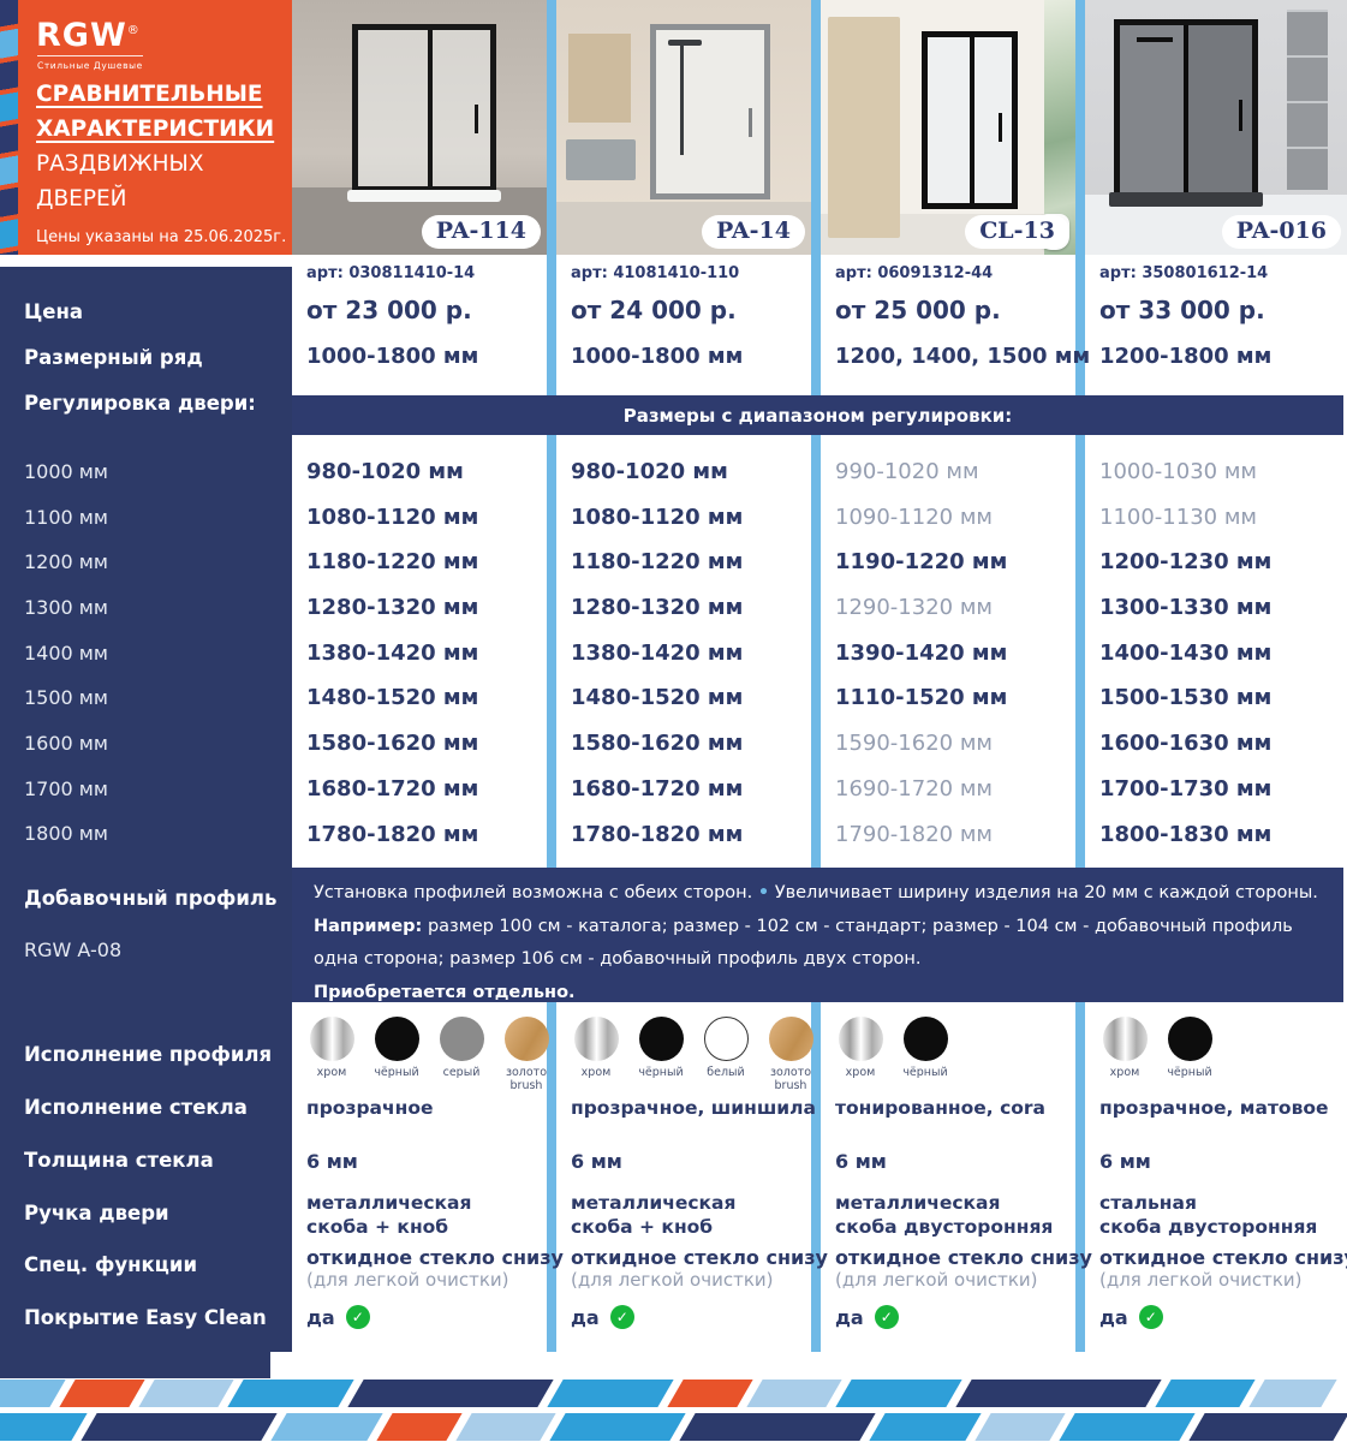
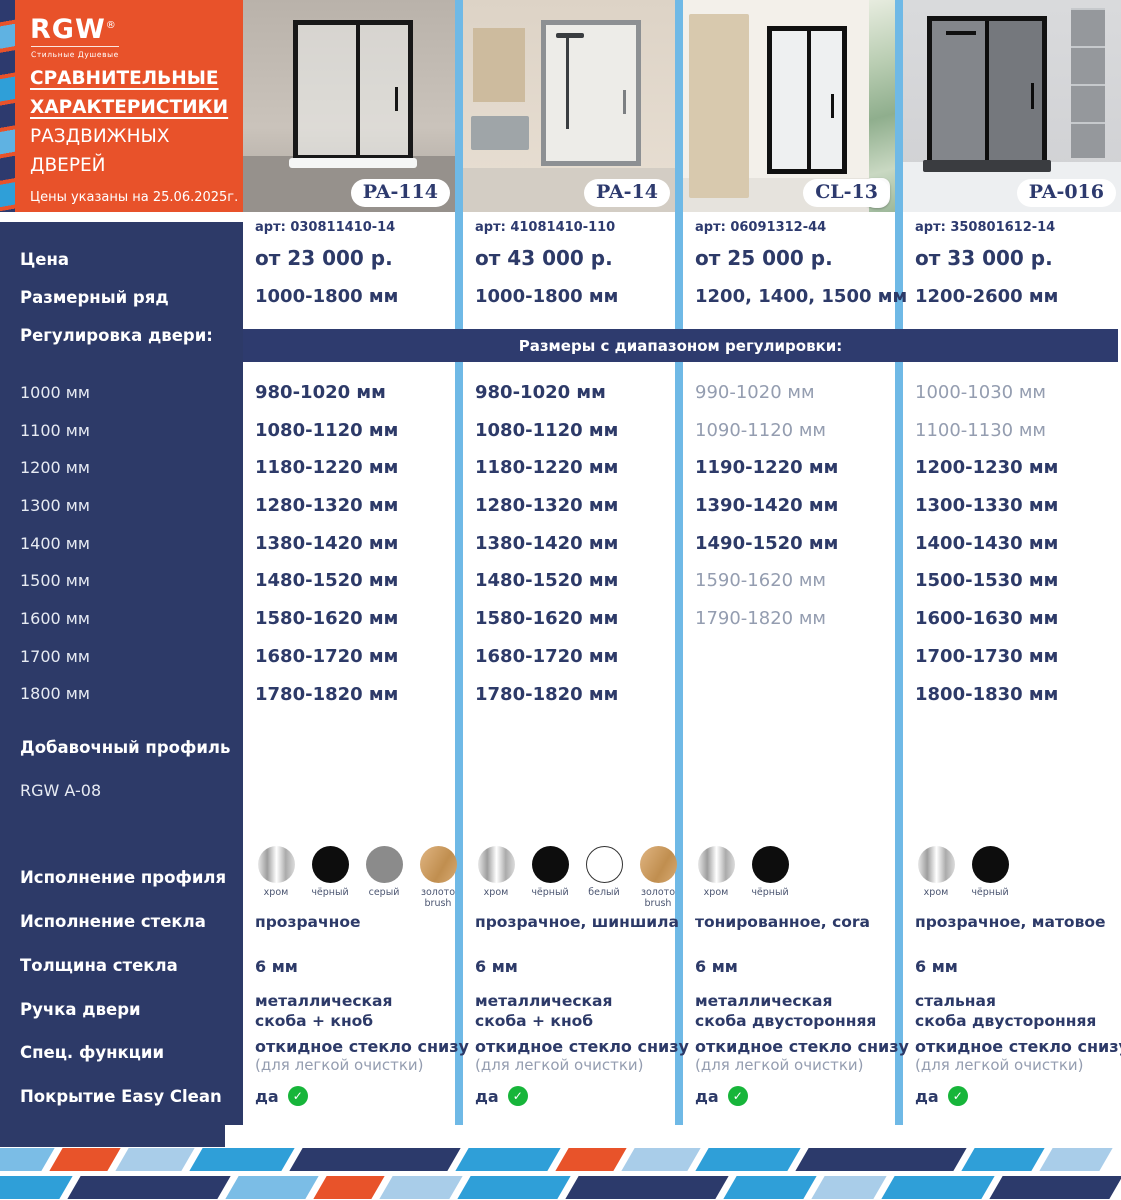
  RGW®
  Стильные Душевые
  СРАВНИТЕЛЬНЫЕ
  ХАРАКТЕРИСТИКИ
  РАЗДВИЖНЫХ
  ДВЕРЕЙ
  Цены указаны на 25.06.2025г.
  Цена
  Размерный ряд
  Регулировка двери:
  1000 мм
  1100 мм
  1200 мм
  1300 мм
  1400 мм
  1500 мм
  1600 мм
  1700 мм
  1800 мм
  Добавочный профиль
  RGW A-08
  Исполнение профиля
  Исполнение стекла
  Толщина стекла
  Ручка двери
  Спец. функции
  Покрытие Easy Clean
  PA-114
  арт: 030811410-14
  от 23 000 р.
  1000-1800 мм
  980-1020 мм
  1080-1120 мм
  1180-1220 мм
  1280-1320 мм
  1380-1420 мм
  1480-1520 мм
  1580-1620 мм
  1680-1720 мм
  1780-1820 мм
  хром
  чёрный
  серый
  золото
  brush
  прозрачное
  6 мм
  металлическая
  скоба + кноб
  откидное стекло снизу
  (для легкой очистки)
  да
  ✓
  PA-14
  арт: 41081410-110
- от 24 000 р.
+ от 43 000 р.
  1000-1800 мм
  980-1020 мм
  1080-1120 мм
  1180-1220 мм
  1280-1320 мм
  1380-1420 мм
  1480-1520 мм
  1580-1620 мм
  1680-1720 мм
  1780-1820 мм
  хром
  чёрный
  белый
  золото
  brush
  прозрачное, шиншила
  6 мм
  металлическая
  скоба + кноб
  откидное стекло снизу
  (для легкой очистки)
  да
  ✓
  CL-13
  арт: 06091312-44
  от 25 000 р.
  1200, 1400, 1500 мм
  990-1020 мм
  1090-1120 мм
  1190-1220 мм
- 1290-1320 мм
  1390-1420 мм
- 1110-1520 мм
+ 1490-1520 мм
  1590-1620 мм
- 1690-1720 мм
  1790-1820 мм
  хром
  чёрный
  тонированное, cora
  6 мм
  металлическая
  скоба двусторонняя
  откидное стекло снизу
  (для легкой очистки)
  да
  ✓
  PA-016
  арт: 350801612-14
  от 33 000 р.
- 1200-1800 мм
+ 1200-2600 мм
  1000-1030 мм
  1100-1130 мм
  1200-1230 мм
  1300-1330 мм
  1400-1430 мм
  1500-1530 мм
  1600-1630 мм
  1700-1730 мм
  1800-1830 мм
  хром
  чёрный
  прозрачное, матовое
  6 мм
  стальная
  скоба двусторонняя
  откидное стекло сниз
  (для легкой очистки)
  да
  ✓
  Размеры с диапазоном регулировки:
- Установка профилей возможна с обеих сторон. • Увеличивает ширину изделия на 20 мм с каждой стороны.
- Например: размер 100 см - каталога; размер - 102 см - стандарт; размер - 104 см - добавочный профиль
- одна сторона; размер 106 см - добавочный профиль двух сторон.
- Приобретается отдельно.
